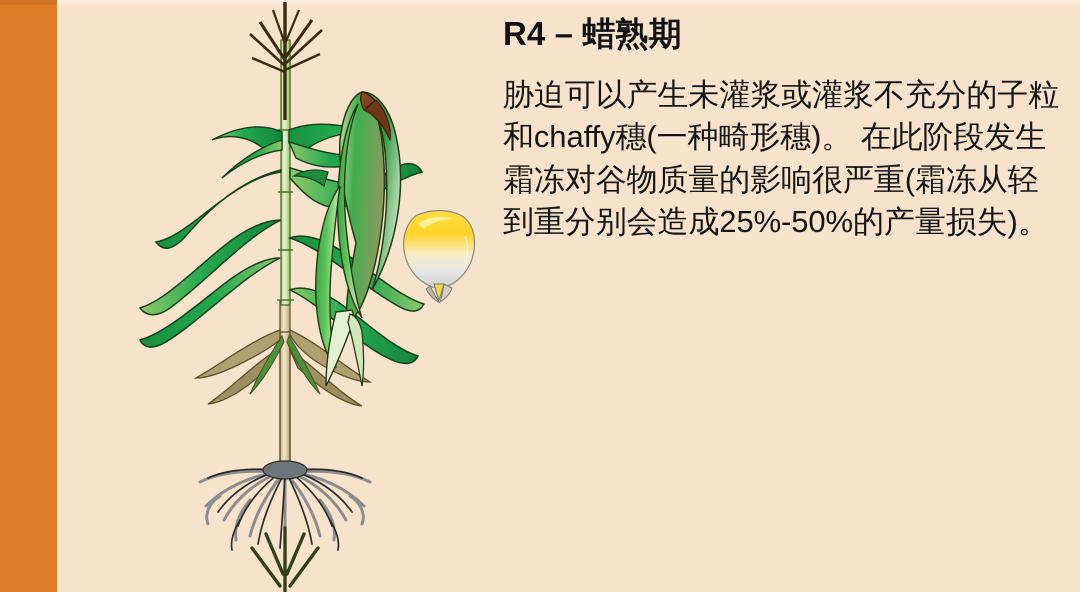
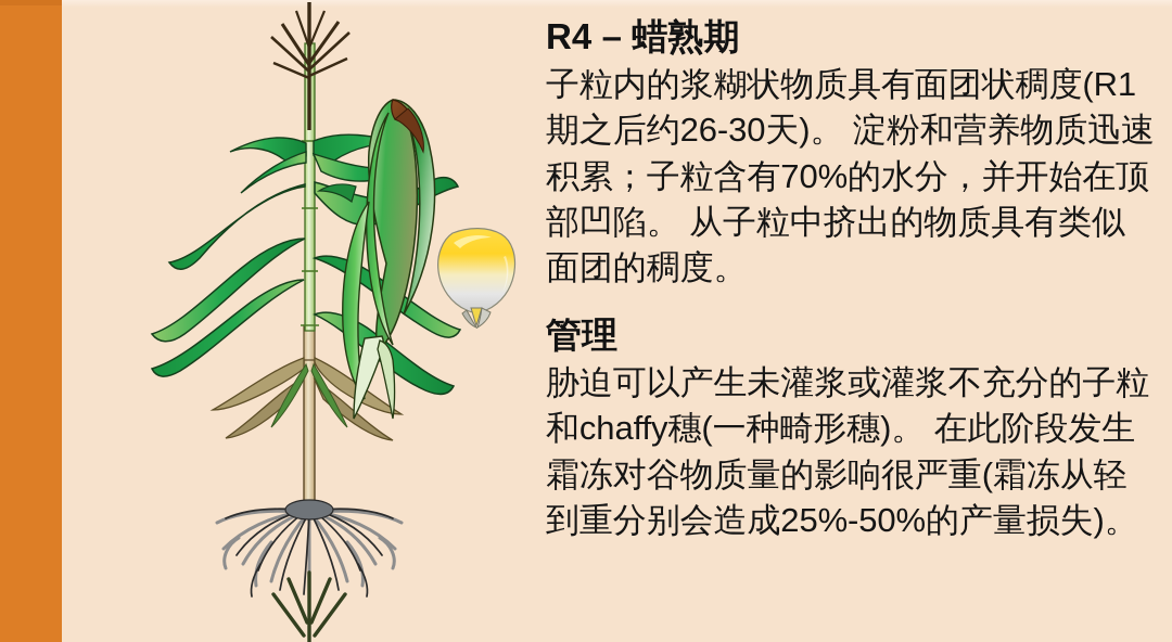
  R4 – 蜡熟期
+ 子粒内的浆糊状物质具有面团状稠度(R1期之后约26-30天)。 淀粉和营养物质迅速积累；子粒含有70%的水分，并开始在顶部凹陷。 从子粒中挤出的物质具有类似面团的稠度。
+ 管理
  胁迫可以产生未灌浆或灌浆不充分的子粒和chaffy穗(一种畸形穗)。 在此阶段发生霜冻对谷物质量的影响很严重(霜冻从轻到重分别会造成25%-50%的产量损失)。
